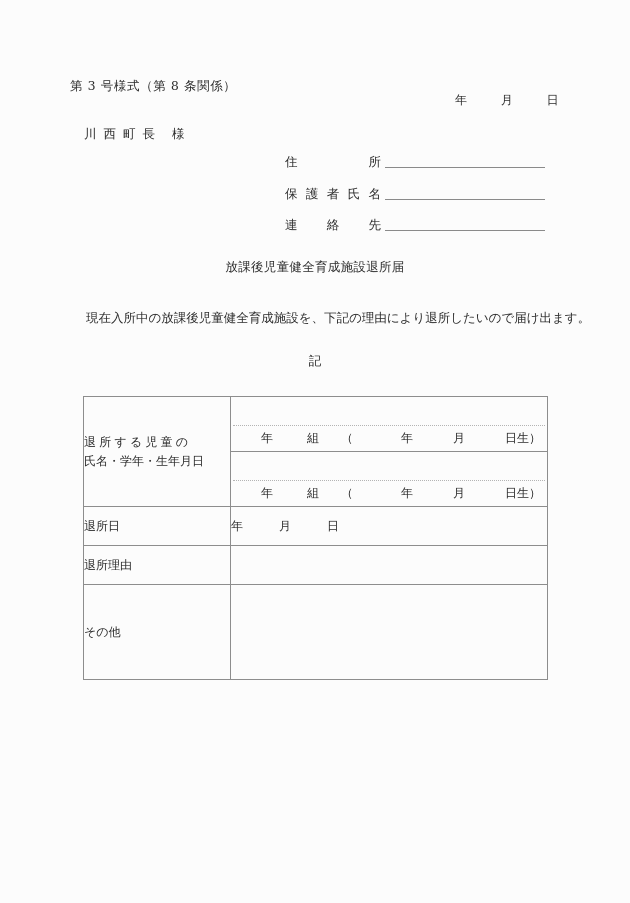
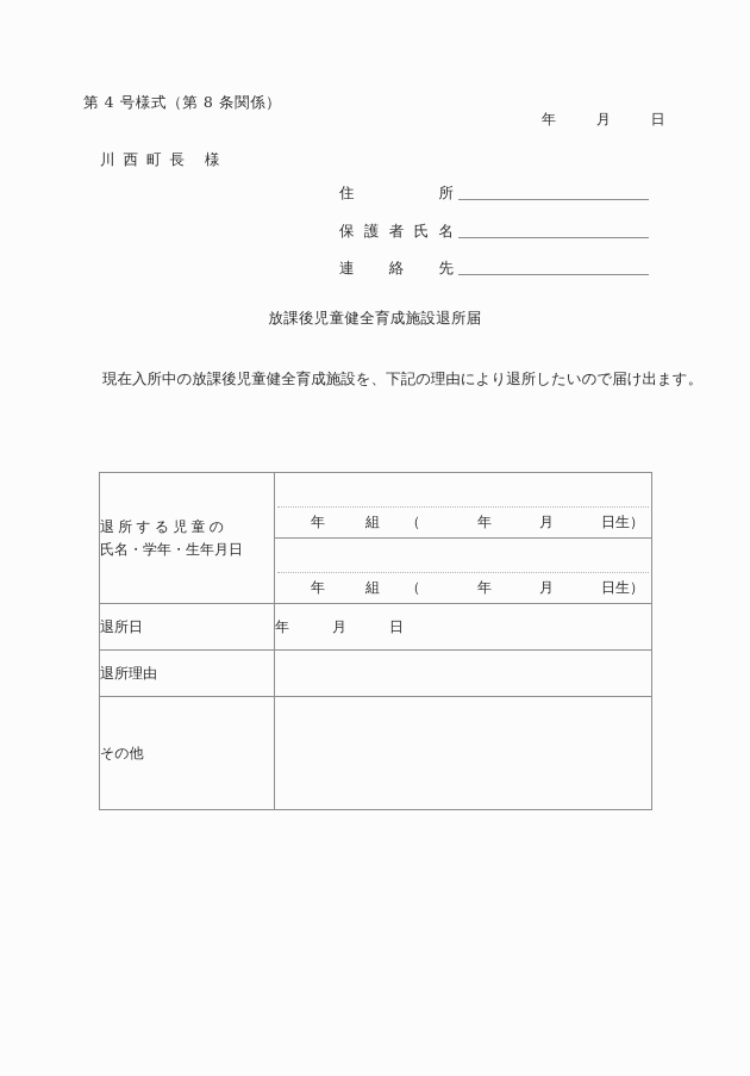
- 第 3 号様式（第 8 条関係）
+ 第 4 号様式（第 8 条関係）
  年 月 日
  川西町長 様
  住 所
  保護者氏名
  連 絡 先
  放課後児童健全育成施設退所届
  現在入所中の放課後児童健全育成施設を、下記の理由により退所したいので届け出ます。
- 記
  退所する児童の 氏名・学年・生年月日	年 組 （ 年 月 日生）
  年 組 （ 年 月 日生）
  退所日	年 月 日
  退所理由
  その他
